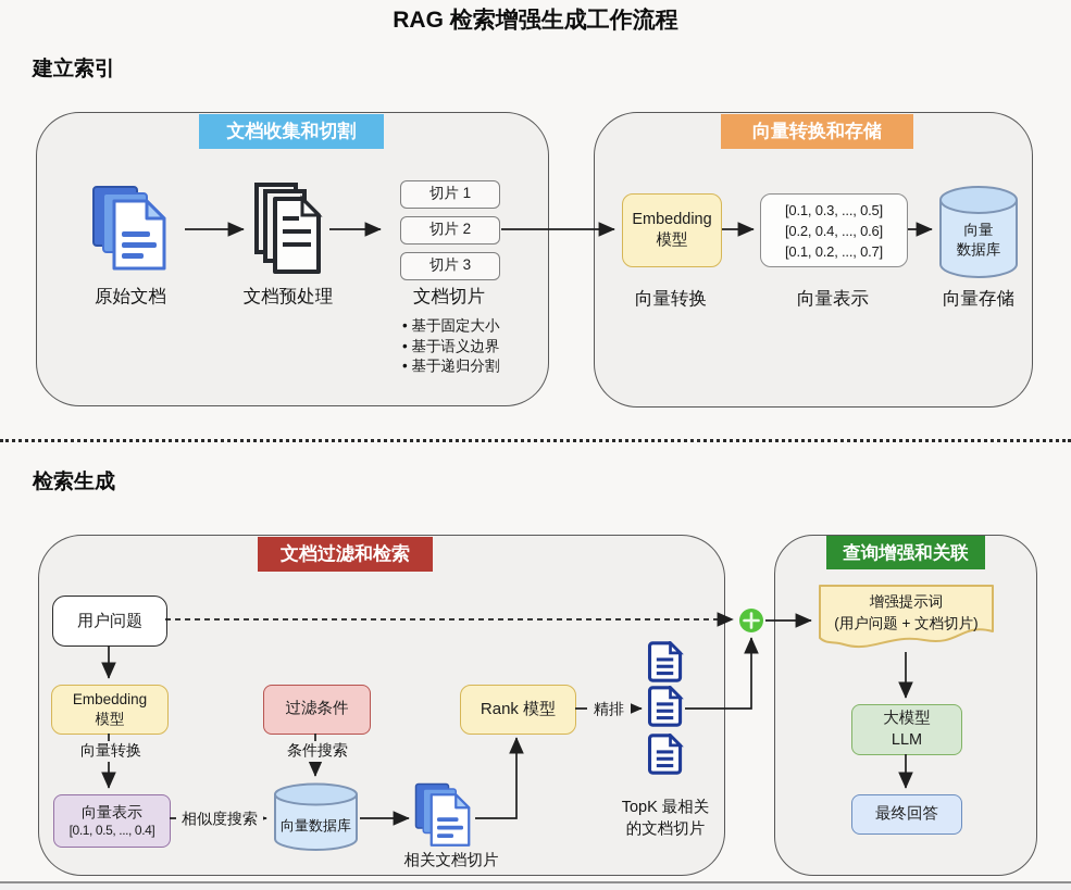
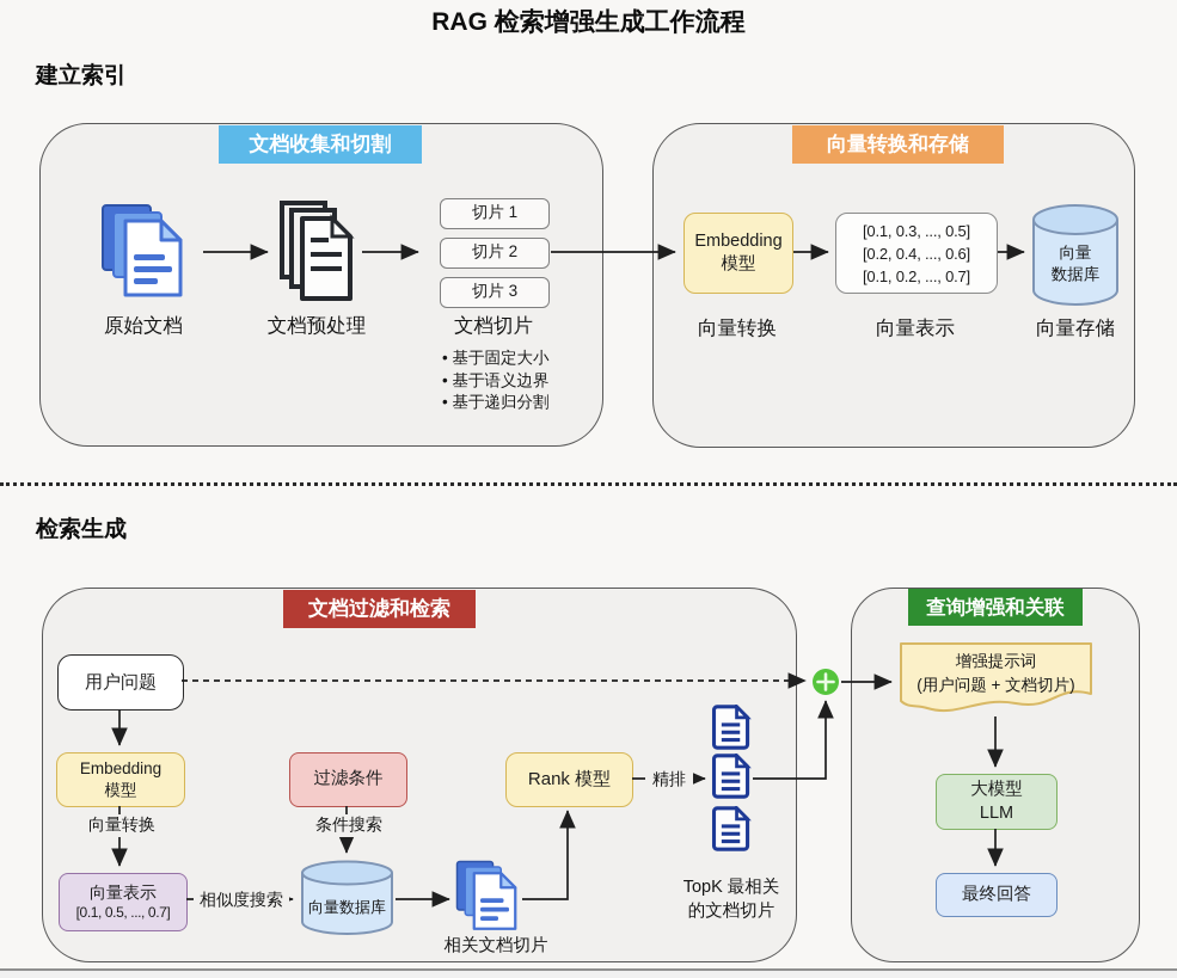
  RAG 检索增强生成工作流程
  建立索引
  检索生成
  文档收集和切割
  原始文档
  文档预处理
  切片 1
  切片 2
  切片 3
  文档切片
  基于固定大小
  基于语义边界
  基于递归分割
  向量转换和存储
  Embedding
  模型
  向量转换
  [0.1, 0.3, ..., 0.5]
  [0.2, 0.4, ..., 0.6]
  [0.1, 0.2, ..., 0.7]
  向量表示
  向量
  数据库
  向量存储
  文档过滤和检索
  用户问题
  Embedding
  模型
  向量转换
  向量表示
- [0.1, 0.5, ..., 0.4]
+ [0.1, 0.5, ..., 0.7]
  相似度搜索
  过滤条件
  条件搜索
  向量数据库
  相关文档切片
  Rank 模型
  精排
  TopK 最相关
  的文档切片
  查询增强和关联
  增强提示词
  (用户问题 + 文档切片)
  大模型
  LLM
  最终回答
